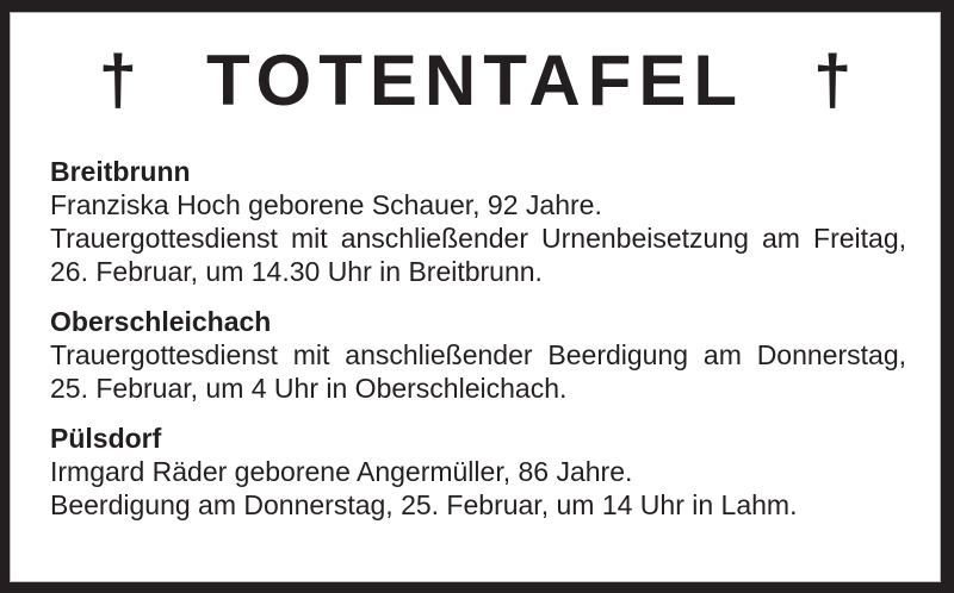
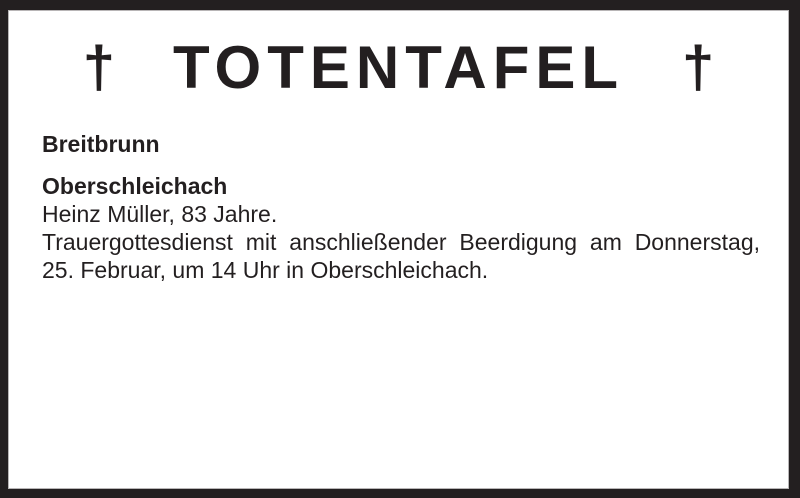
  †
  TOTENTAFEL
  †
  Breitbrunn
- Franziska Hoch geborene Schauer, 92 Jahre.
- Trauergottesdienst mit anschließender Urnenbeisetzung am Freitag, 26. Februar, um 14.30 Uhr in Breitbrunn.
  Oberschleichach
+ Heinz Müller, 83 Jahre.
- Trauergottesdienst mit anschließender Beerdigung am Donnerstag, 25. Februar, um 4 Uhr in Oberschleichach.
+ Trauergottesdienst mit anschließender Beerdigung am Donnerstag, 25. Februar, um 14 Uhr in Oberschleichach.
- Pülsdorf
- Irmgard Räder geborene Angermüller, 86 Jahre.
- Beerdigung am Donnerstag, 25. Februar, um 14 Uhr in Lahm.
